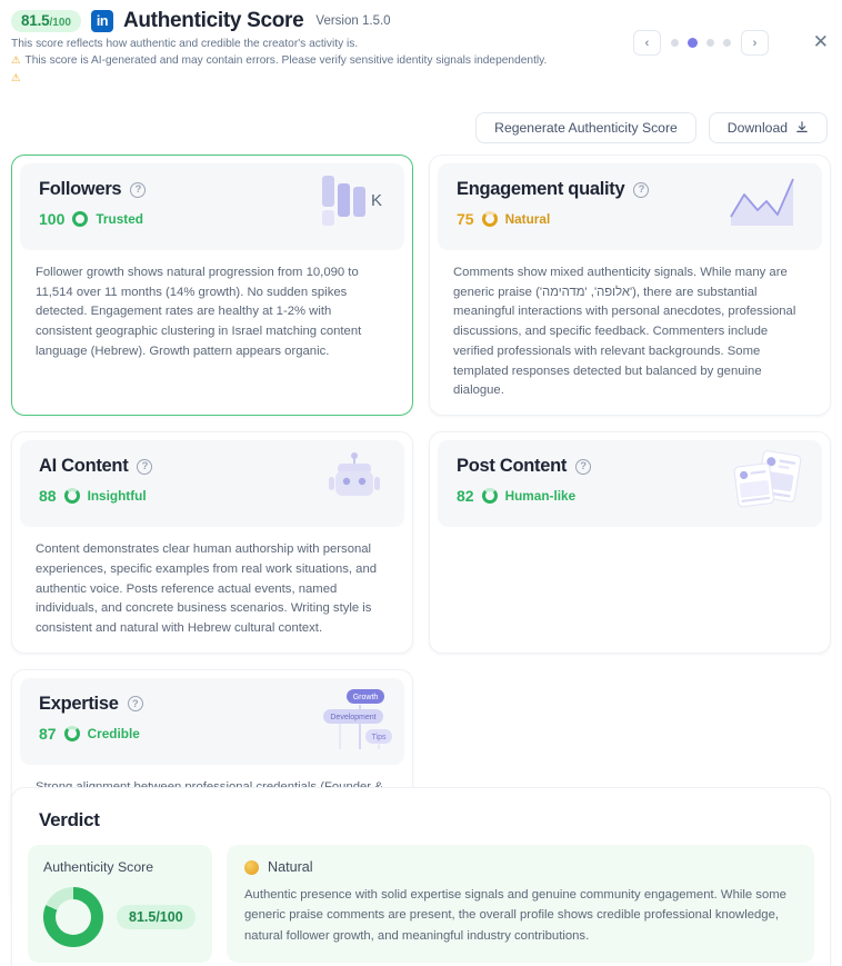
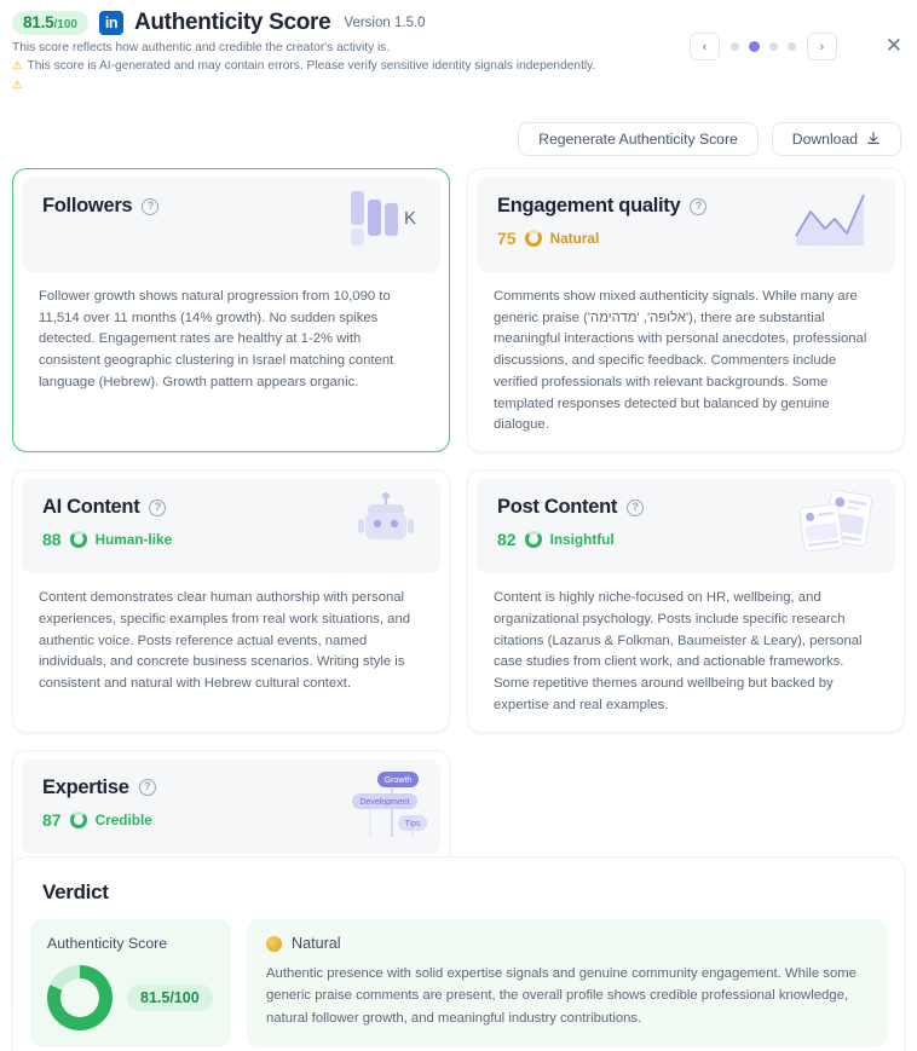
  81.5
  /100
  in
  Authenticity Score
  Version 1.5.0
  This score reflects how authentic and credible the creator's activity is.
  ⚠
  This score is AI-generated and may contain errors. Please verify sensitive identity signals independently.
  ⚠
  ‹
  ›
  ✕
  Regenerate Authenticity Score
  Download
  Followers
  ?
- 100
- Trusted
  K
  Follower growth shows natural progression from 10,090 to 11,514 over 11 months (14% growth). No sudden spikes detected. Engagement rates are healthy at 1-2% with consistent geographic clustering in Israel matching content language (Hebrew). Growth pattern appears organic.
  Engagement quality
  ?
  75
  Natural
  Comments show mixed authenticity signals. While many are generic praise ('אלופה', 'מדהימה'), there are substantial meaningful interactions with personal anecdotes, professional discussions, and specific feedback. Commenters include verified professionals with relevant backgrounds. Some templated responses detected but balanced by genuine dialogue.
  AI Content
  ?
  88
- Insightful
+ Human-like
  Content demonstrates clear human authorship with personal experiences, specific examples from real work situations, and authentic voice. Posts reference actual events, named individuals, and concrete business scenarios. Writing style is consistent and natural with Hebrew cultural context.
  Post Content
  ?
  82
- Human-like
+ Insightful
+ Content is highly niche-focused on HR, wellbeing, and organizational psychology. Posts include specific research citations (Lazarus & Folkman, Baumeister & Leary), personal case studies from client work, and actionable frameworks. Some repetitive themes around wellbeing but backed by expertise and real examples.
  Expertise
  ?
  87
  Credible
  Verdict
  Authenticity Score
  81.5/100
  Natural
  Authentic presence with solid expertise signals and genuine community engagement. While some generic praise comments are present, the overall profile shows credible professional knowledge, natural follower growth, and meaningful industry contributions.
